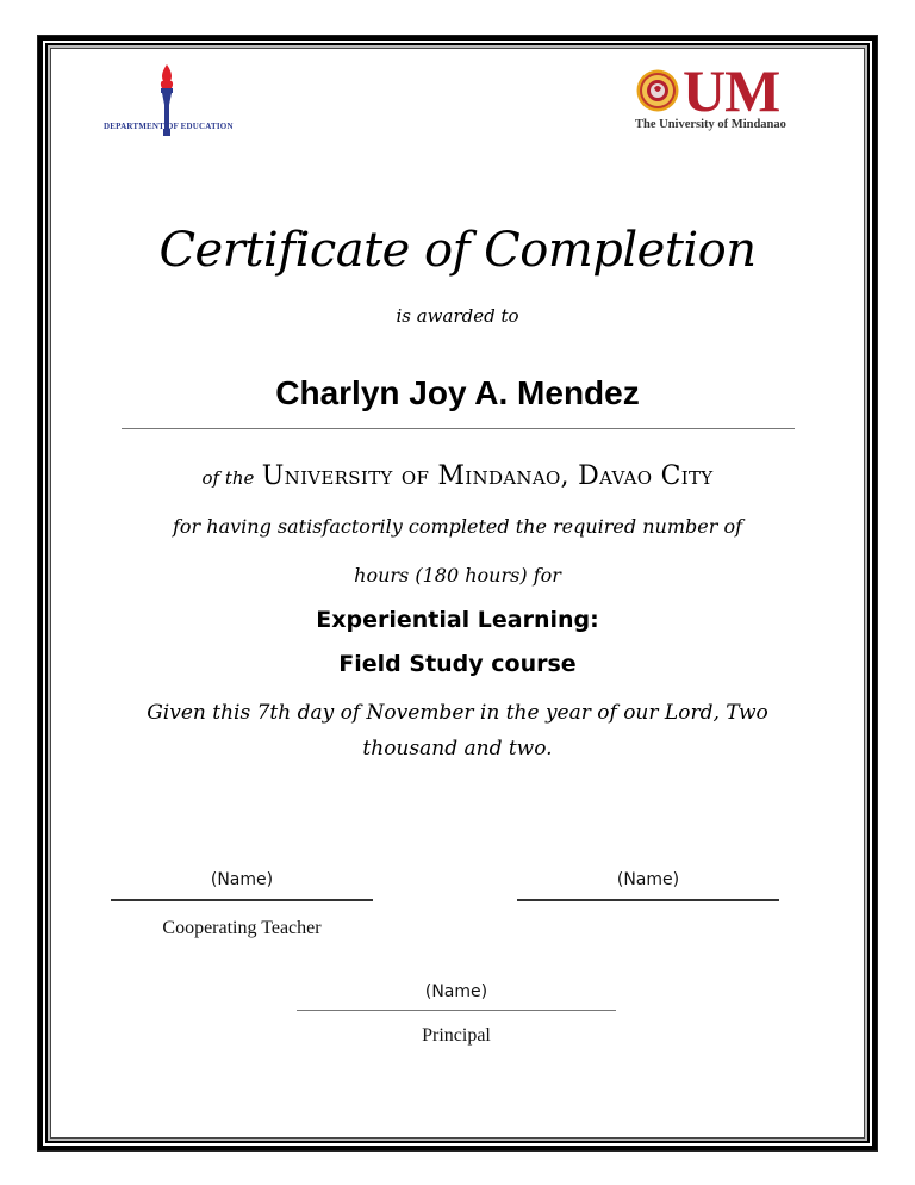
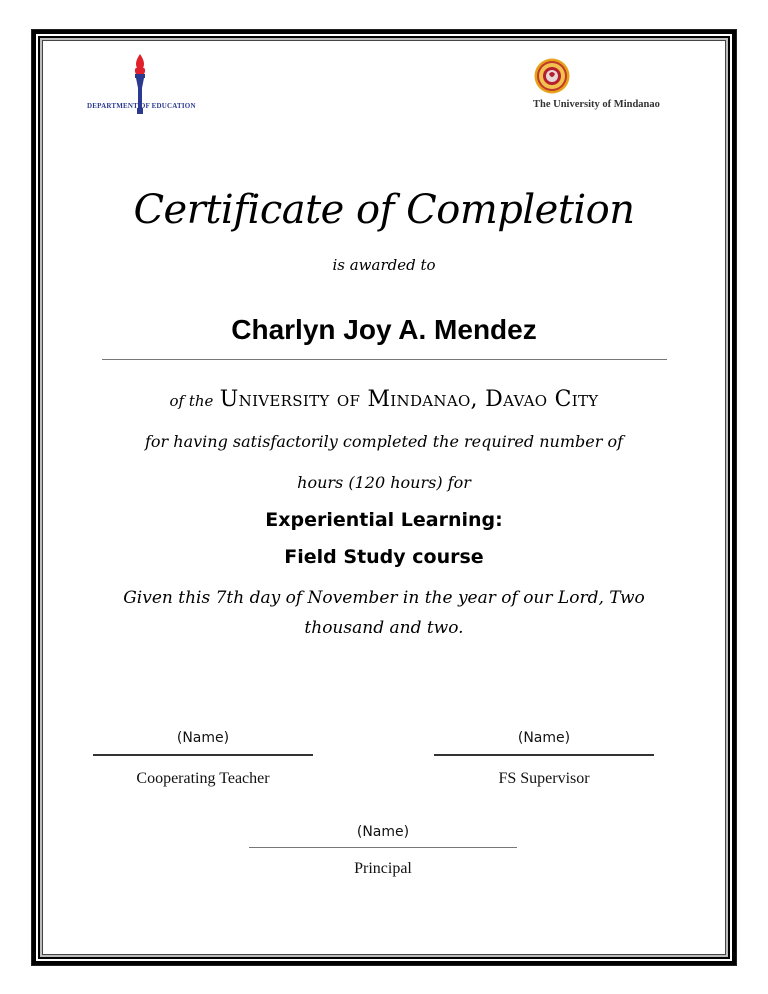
  DEPARTMENT OF EDUCATION
- UM
  The University of Mindanao
  Certificate of Completion
  is awarded to
  Charlyn Joy A. Mendez
  of the University of Mindanao, Davao City
  for having satisfactorily completed the required number of
- hours (180 hours) for
+ hours (120 hours) for
  Experiential Learning:
  Field Study course
  Given this 7th day of November in the year of our Lord, Two
  thousand and two.
  (Name)
  Cooperating Teacher
  (Name)
+ FS Supervisor
  (Name)
  Principal
